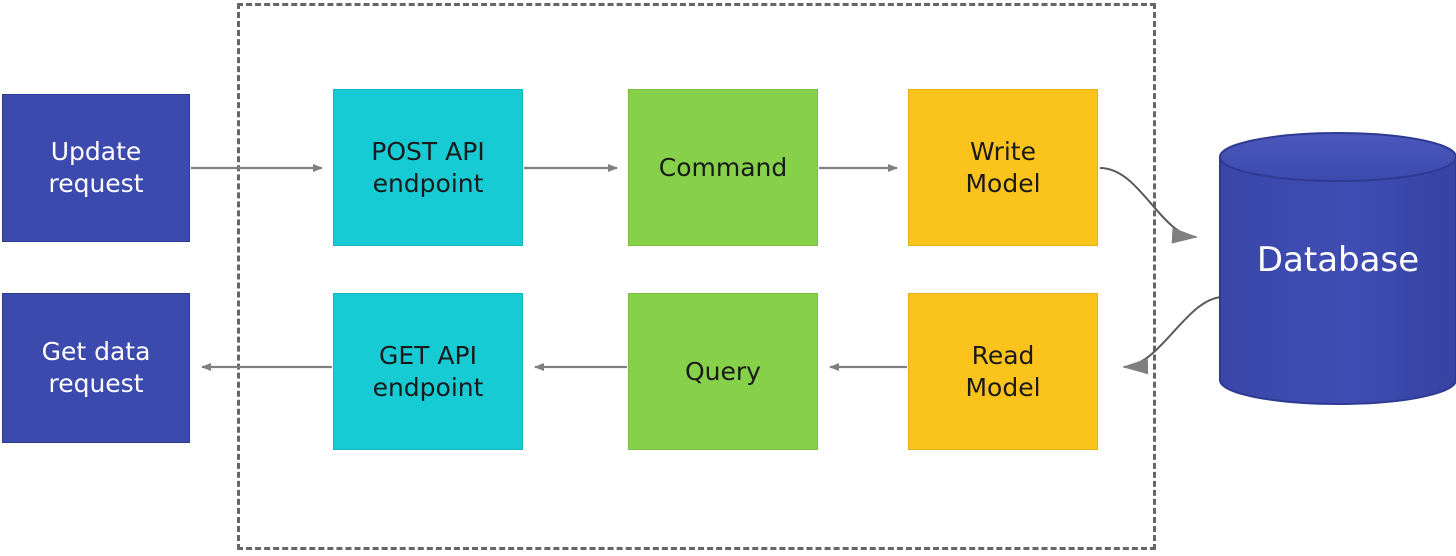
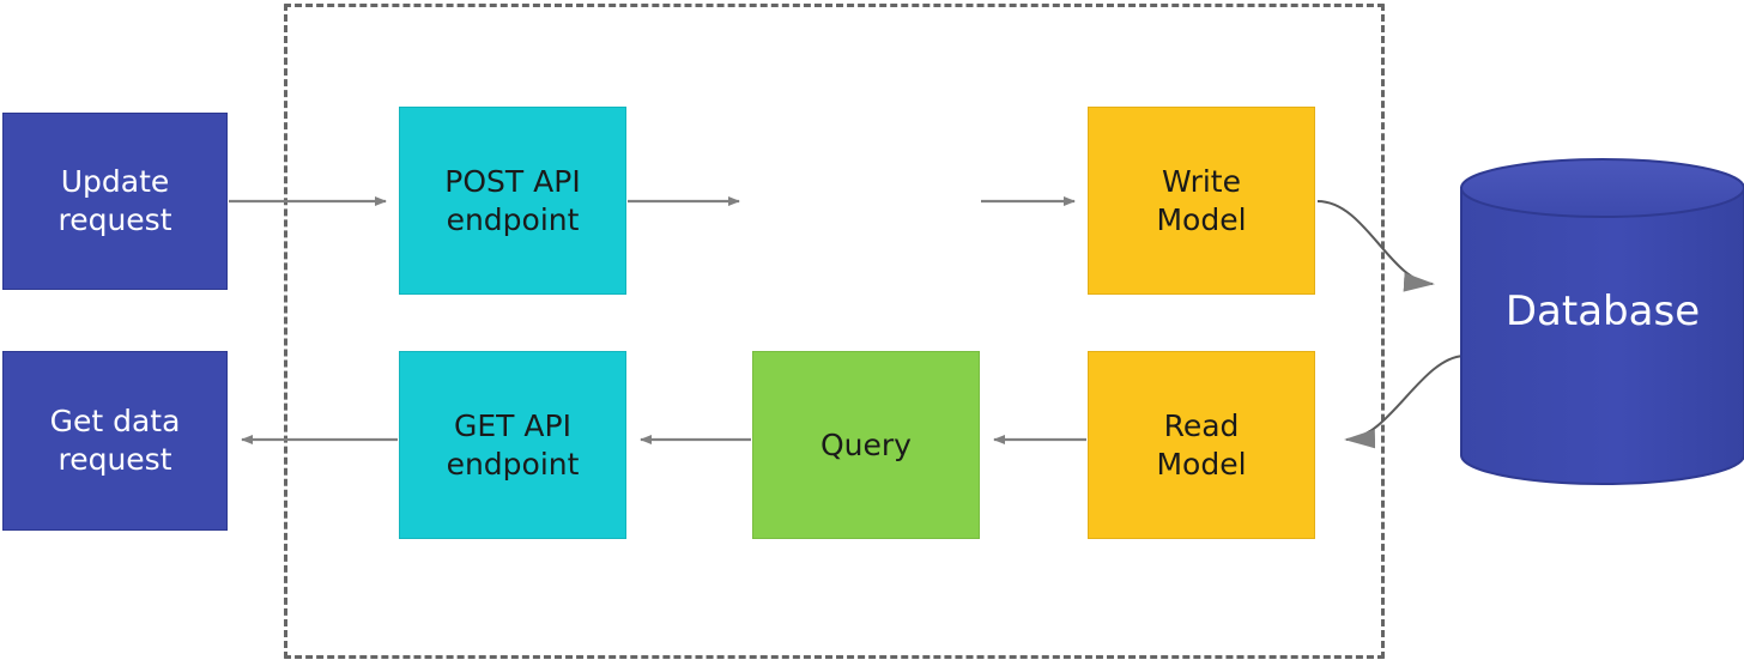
  Database
  Update
  request
  POST API
  endpoint
- Command
  Write
  Model
  Get data
  request
  GET API
  endpoint
  Query
  Read
  Model
